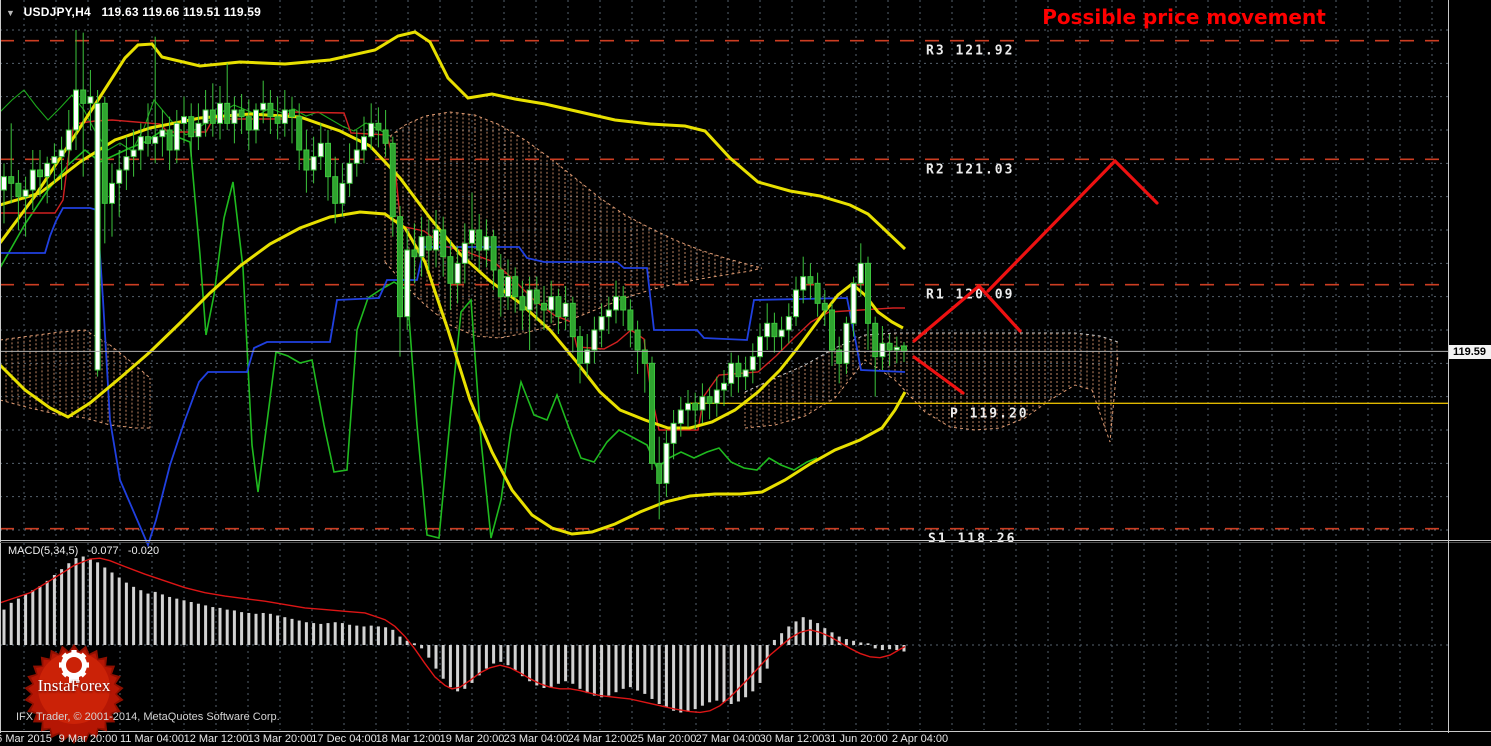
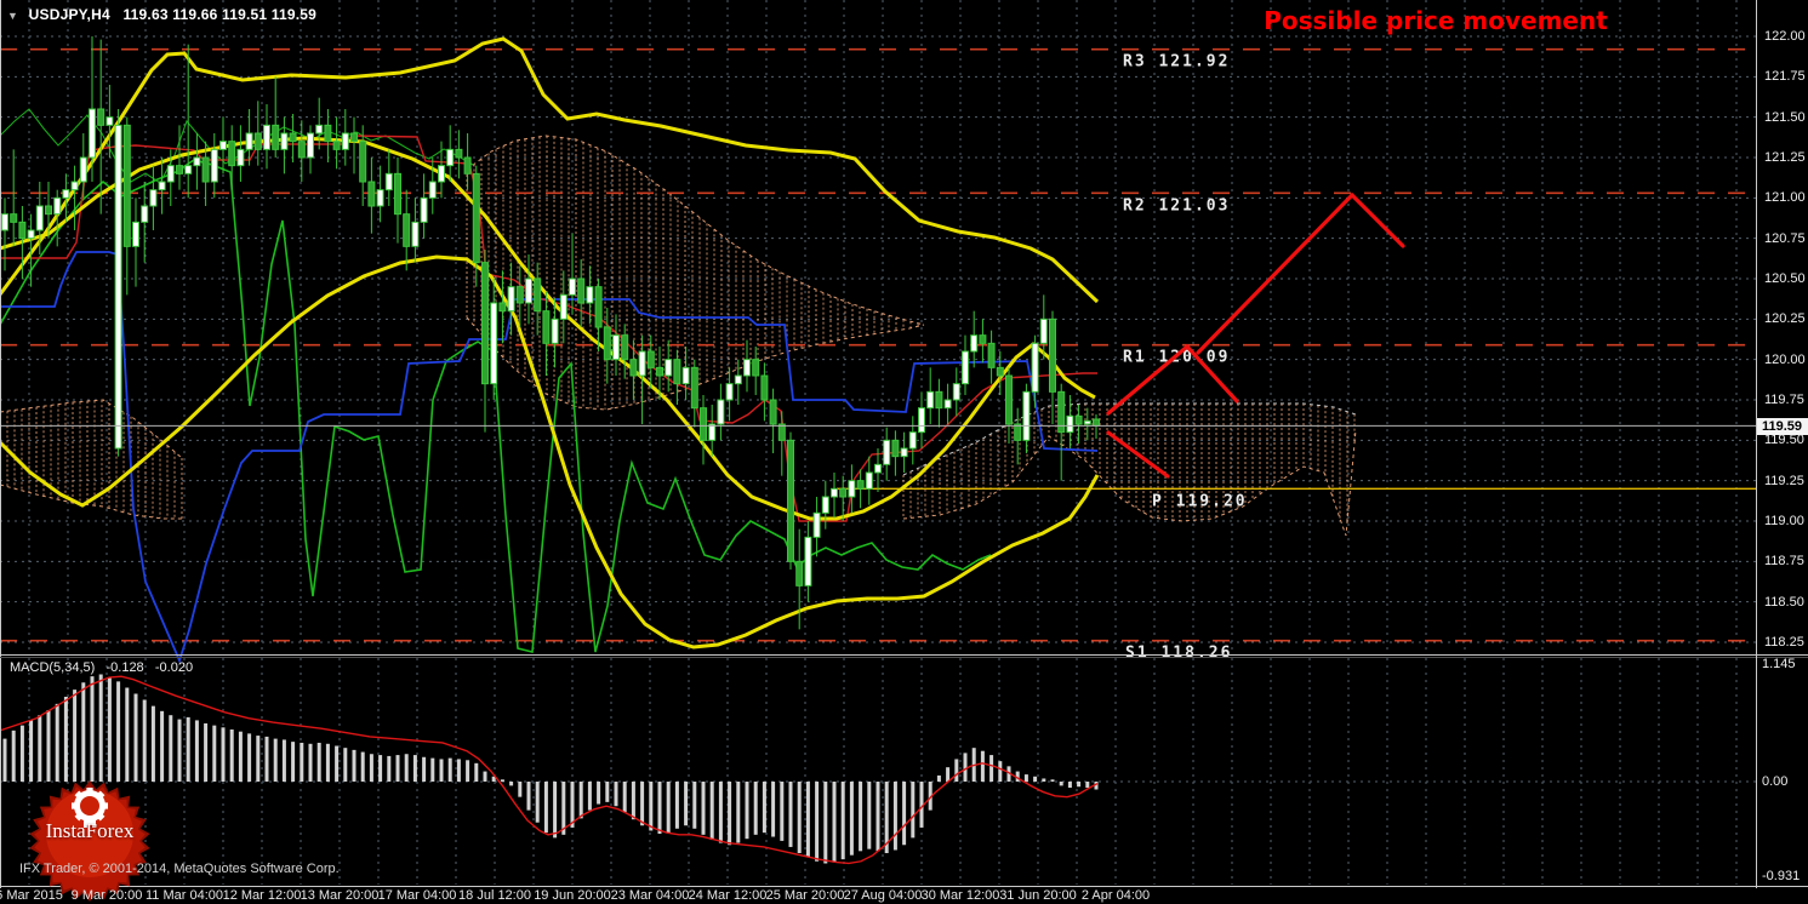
  R3 121.92
  R2 121.03
  R1 10.09
  P 119.20
  ▼ USDJPY,H4 119.63 119.66 119.51 119.59
  Possible price movement
+ 122.00
+ 121.75
+ 121.50
+ 121.25
+ 121.00
+ 120.75
+ 120.50
+ 120.25
+ 120.00
+ 119.75
+ 119.50
+ 119.25
+ 119.00
+ 118.75
+ 118.50
+ 118.25
+ 1.145
+ 0.00
+ -0.931
  119.59
- MACD(5,34,5) -0.077 -0.020
+ MACD(5,34,5) -0.128 -0.020
  InstaForex
  IFX Trader, © 2001-2014, MetaQuotes Software Corp.
  Mar 2015
  9 Mar 20:00
  11 Mar 04:00
  12 Mar 12:00
  13 Mar 20:00
- 17 Dec 04:00
+ 17 Mar 04:00
- 18 Mar 12:00
+ 18 Jul 12:00
- 19 Mar 20:00
+ 19 Jun 20:00
  23 Mar 04:00
  24 Mar 12:00
  25 Mar 20:00
- 27 Mar 04:00
+ 27 Aug 04:00
  30 Mar 12:00
  31 Jun 20:00
  2 Apr 04:00
